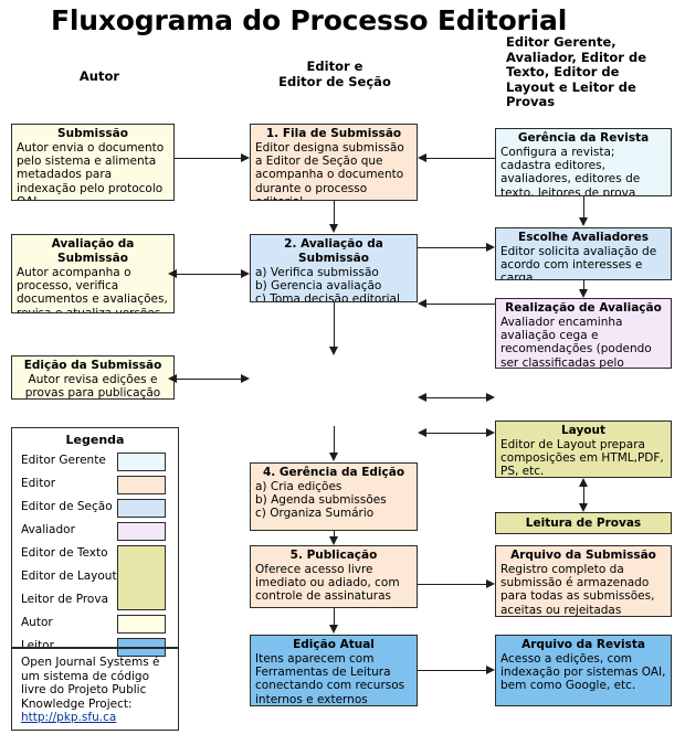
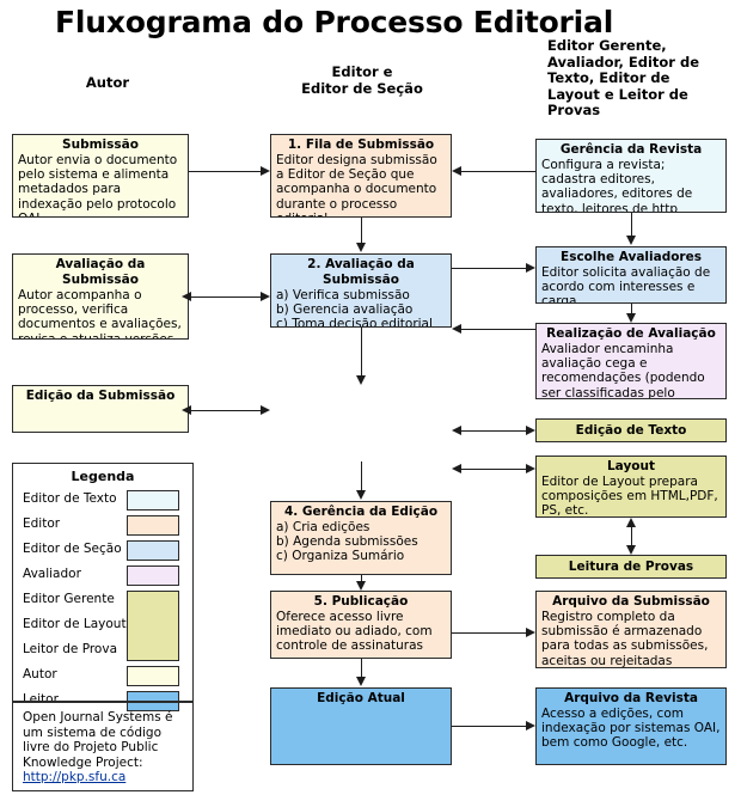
  Fluxograma do Processo Editorial
  Autor
  Editor e
  Editor de Seção
  Editor Gerente,
  Avaliador, Editor de
  Texto, Editor de
  Layout e Leitor de
  Provas
  Submissão
  Autor envia o documento pelo sistema e alimenta metadados para indexação pelo protocolo
  Avaliação da Submissão
  Autor acompanha o processo, verifica documentos e avaliações, revisa e atualiza versões
  Edição da Submissão
- Autor revisa edições e provas para publicação
  1. Fila de Submissão
  Editor designa submissão a Editor de Seção que acompanha o documento durante o processo
  2. Avaliação da Submissão
  a) Verifica submissão
  b) Gerencia avaliação
  c) Toma decisão editorial
  4. Gerência da Edição
  a) Cria edições
  b) Agenda submissões
  c) Organiza Sumário
  5. Publicação
  Oferece acesso livre imediato ou adiado, com controle de assinaturas
  Edição Atual
- Itens aparecem com Ferramentas de Leitura conectando com recursos internos e externos
  Gerência da Revista
- Configura a revista; cadastra editores, avaliadores, editores de texto, leitores de prova
+ Configura a revista; cadastra editores, avaliadores, editores de texto, leitores de http
  Escolhe Avaliadores
  Editor solicita avaliação de acordo com interesses e carga
  Realização de Avaliação
  Avaliador encaminha avaliação cega e recomendações (podendo ser classificadas pelo
+ Edição de Texto
  Layout
  Editor de Layout prepara composições em HTML,PDF, PS, etc.
  Leitura de Provas
  Arquivo da Submissão
  Registro completo da submissão é armazenado para todas as submissões, aceitas ou rejeitadas
  Arquivo da Revista
  Acesso a edições, com indexação por sistemas OAI, bem como Google, etc.
  Legenda
- Editor Gerente
+ Editor de Texto
  Editor
  Editor de Seção
  Avaliador
- Editor de Texto
+ Editor Gerente
  Editor de Layout
  Leitor de Prova
  Autor
  Leitor
  Open Journal Systems é um sistema de código livre do Projeto Public Knowledge Project: http://pkp.sfu.ca
